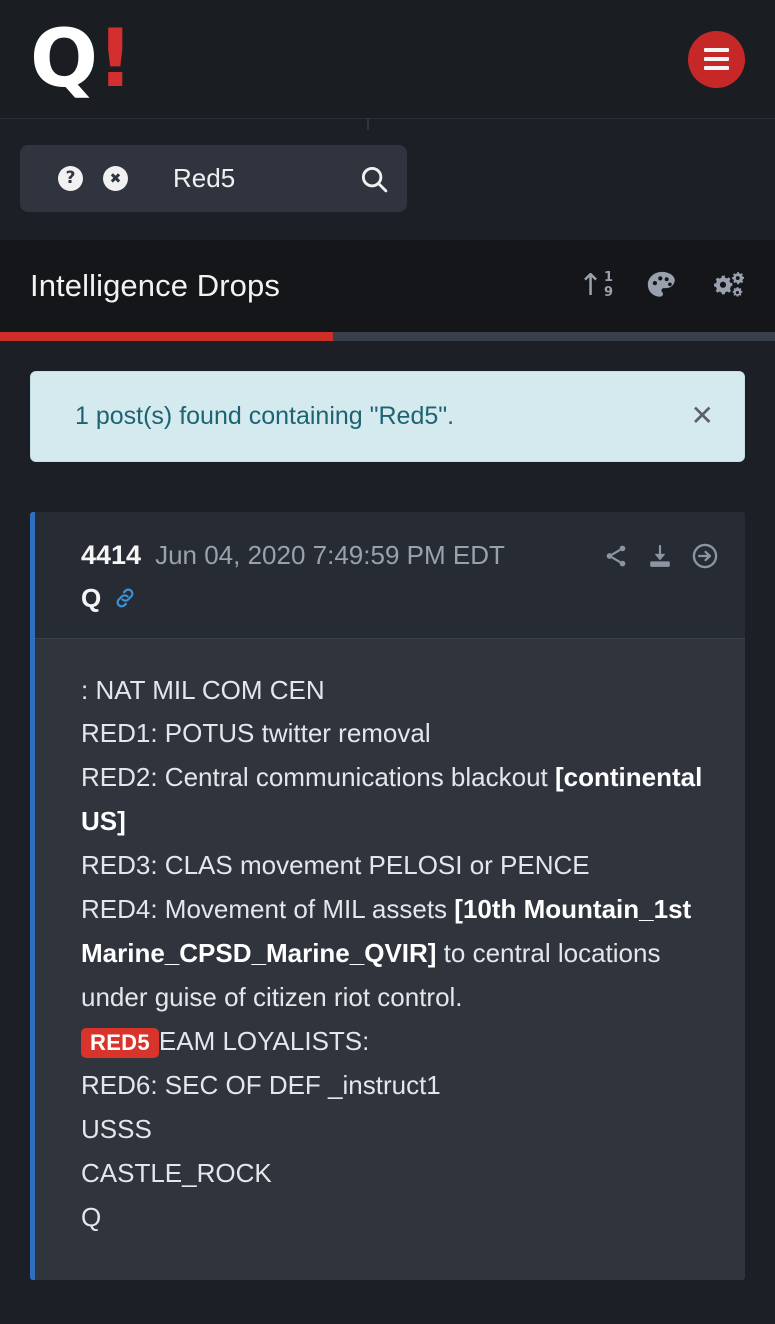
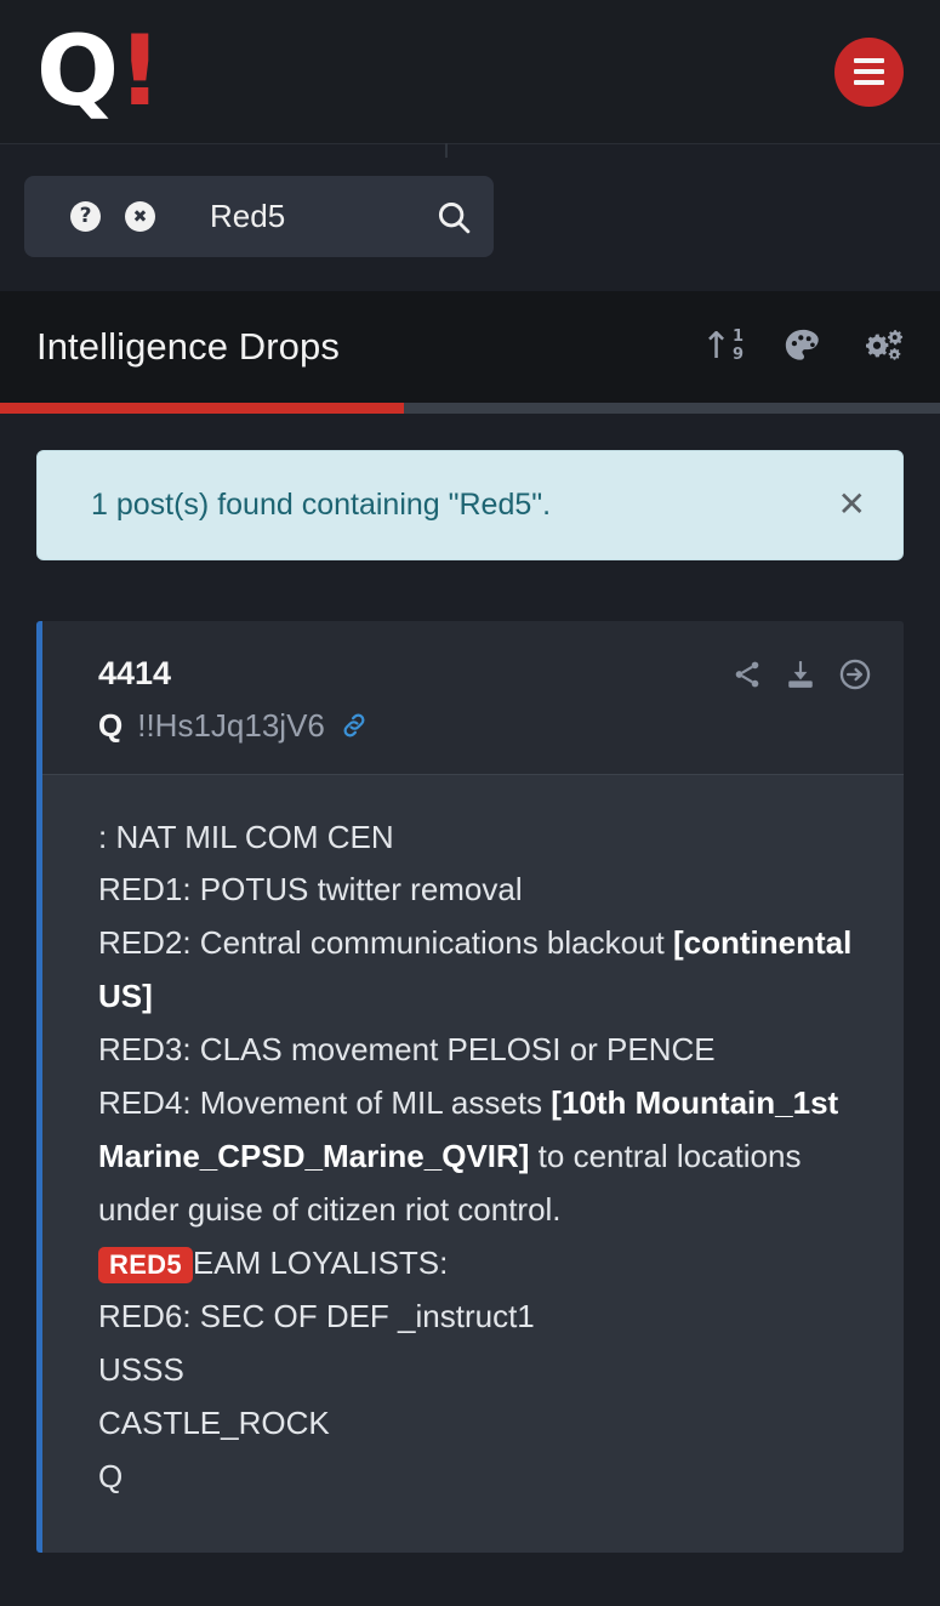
  Q
  !
  ?
  ✖
  Red5
  Intelligence Drops
  ↑
  1
  9
  1 post(s) found containing "Red5".
  ✕
  4414
- Jun 04, 2020 7:49:59 PM EDT
  Q
+ !!Hs1Jq13jV6
  : NAT MIL COM CEN
  RED1: POTUS twitter removal
  RED2: Central communications blackout [continental US]
  RED3: CLAS movement PELOSI or PENCE
  RED4: Movement of MIL assets [10th Mountain_1st Marine_CPSD_Marine_QVIR] to central locations under guise of citizen riot control.
  RED5 EAM LOYALISTS:
  RED6: SEC OF DEF _instruct1
  USSS
  CASTLE_ROCK
  Q
